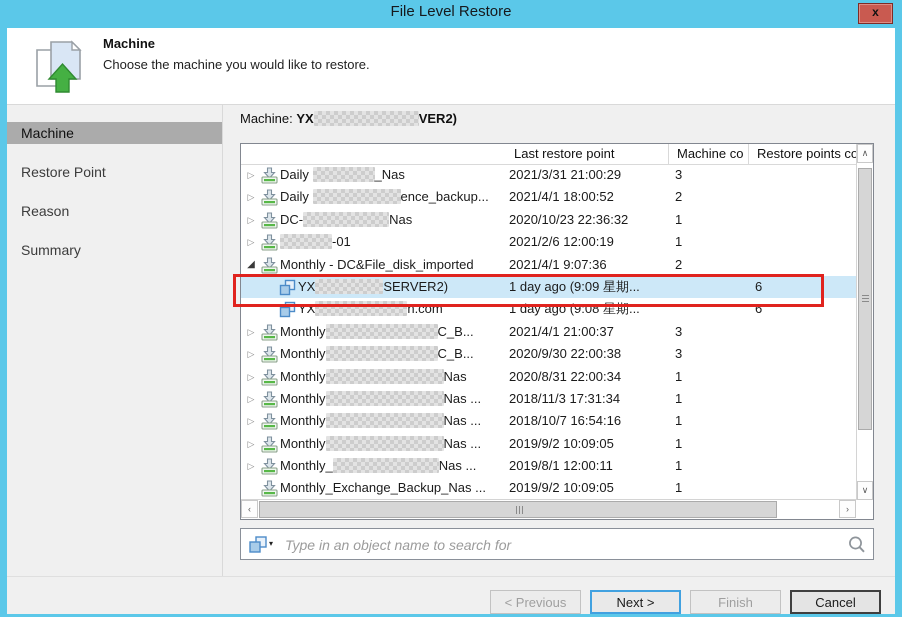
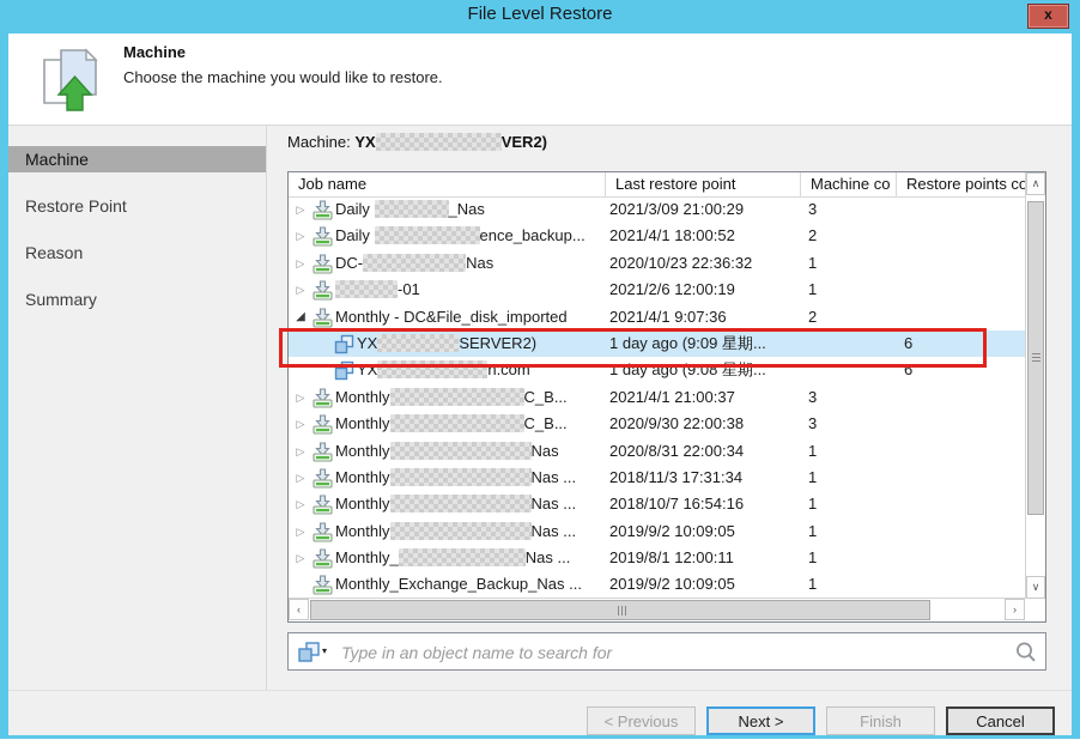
  File Level Restore
  x
  Machine
  Choose the machine you would like to restore.
  Machine
  Restore Point
  Reason
  Summary
  Machine: YX VER2)
+ Job name
  Last restore point
  Machine co
  Restore points co
  ▷
  Daily _Nas
- 2021/3/31 21:00:29
+ 2021/3/09 21:00:29
  3
  ▷
  Daily ence_backup...
  2021/4/1 18:00:52
  2
  ▷
  DC- Nas
  2020/10/23 22:36:32
  1
  ▷
  -01
  2021/2/6 12:00:19
  1
  ◢
  Monthly - DC&File_disk_imported
  2021/4/1 9:07:36
  2
  YX SERVER2)
  1 day ago (9:09 星期...
  6
  YX n.com
  1 day ago (9:08 星期...
  6
  ▷
  Monthly C_B...
  2021/4/1 21:00:37
  3
  ▷
  Monthly C_B...
  2020/9/30 22:00:38
  3
  ▷
  Monthly Nas
  2020/8/31 22:00:34
  1
  ▷
  Monthly Nas ...
  2018/11/3 17:31:34
  1
  ▷
  Monthly Nas ...
  2018/10/7 16:54:16
  1
  ▷
  Monthly Nas ...
  2019/9/2 10:09:05
  1
  ▷
  Monthly_ Nas ...
  2019/8/1 12:00:11
  1
  Monthly_Exchange_Backup_Nas ...
  2019/9/2 10:09:05
  1
  ∧
  ∨
  ‹
  ›
  ▾
  Type in an object name to search for
  < Previous
  Next >
  Finish
  Cancel
